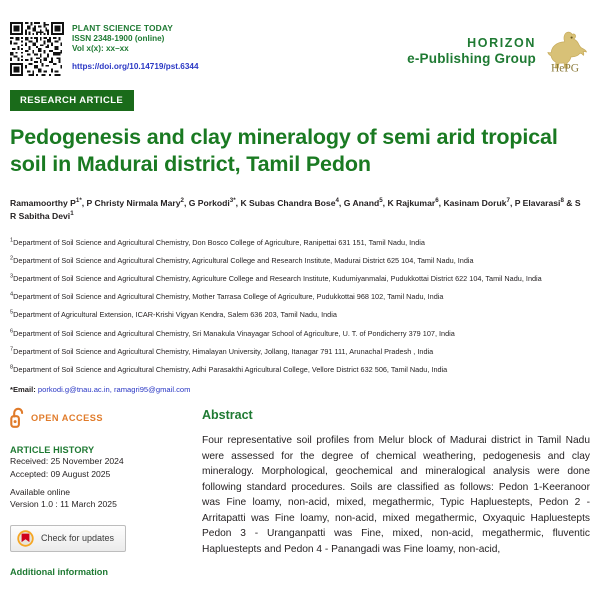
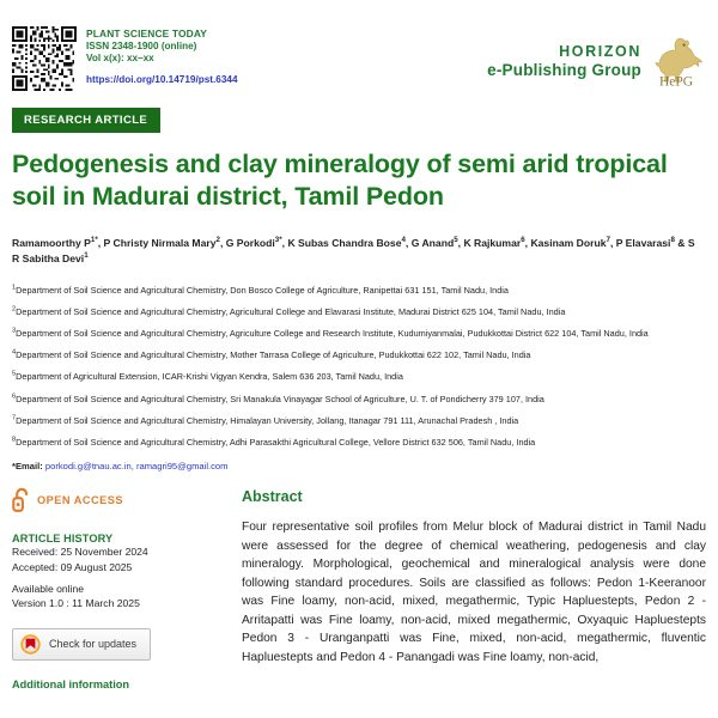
  PLANT SCIENCE TODAY
  ISSN 2348-1900 (online)
  Vol x(x): xx–xx
  https://doi.org/10.14719/pst.6344
  HORIZON
  e-Publishing Group
  HePG
  RESEARCH ARTICLE
  Pedogenesis and clay mineralogy of semi arid tropical soil in Madurai district, Tamil Pedon
  Ramamoorthy P , P Christy Nirmala Mary , G Porkodi , K Subas Chandra Bose , G Anand , K Rajkumar , Kasinam Doruk , P Elavarasi & S R Sabitha Devi
  Department of Soil Science and Agricultural Chemistry, Don Bosco College of Agriculture, Ranipettai 631 151, Tamil Nadu, India
- Department of Soil Science and Agricultural Chemistry, Agricultural College and Research Institute, Madurai District 625 104, Tamil Nadu, India
+ Department of Soil Science and Agricultural Chemistry, Agricultural College and Elavarasi Institute, Madurai District 625 104, Tamil Nadu, India
  Department of Soil Science and Agricultural Chemistry, Agriculture College and Research Institute, Kudumiyanmalai, Pudukkottai District 622 104, Tamil Nadu, India
- Department of Soil Science and Agricultural Chemistry, Mother Tarrasa College of Agriculture, Pudukkottai 968 102, Tamil Nadu, India
+ Department of Soil Science and Agricultural Chemistry, Mother Tarrasa College of Agriculture, Pudukkottai 622 102, Tamil Nadu, India
  Department of Agricultural Extension, ICAR-Krishi Vigyan Kendra, Salem 636 203, Tamil Nadu, India
  Department of Soil Science and Agricultural Chemistry, Sri Manakula Vinayagar School of Agriculture, U. T. of Pondicherry 379 107, India
  Department of Soil Science and Agricultural Chemistry, Himalayan University, Jollang, Itanagar 791 111, Arunachal Pradesh , India
  Department of Soil Science and Agricultural Chemistry, Adhi Parasakthi Agricultural College, Vellore District 632 506, Tamil Nadu, India
  *Email: porkodi.g@tnau.ac.in, ramagri95@gmail.com
  OPEN ACCESS
  ARTICLE HISTORY
  Received: 25 November 2024
  Accepted: 09 August 2025
  Available online
  Version 1.0 : 11 March 2025
  Check for updates
  Additional information
  Abstract
  Four representative soil profiles from Melur block of Madurai district in Tamil Nadu were assessed for the degree of chemical weathering, pedogenesis and clay mineralogy. Morphological, geochemical and mineralogical analysis were done following standard procedures. Soils are classified as follows: Pedon 1-Keeranoor was Fine loamy, non-acid, mixed, megathermic, Typic Hapluestepts, Pedon 2 - Arritapatti was Fine loamy, non-acid, mixed megathermic, Oxyaquic Hapluestepts Pedon 3 - Uranganpatti was Fine, mixed, non-acid, megathermic, fluventic Hapluestepts and Pedon 4 - Panangadi was Fine loamy, non-acid,
